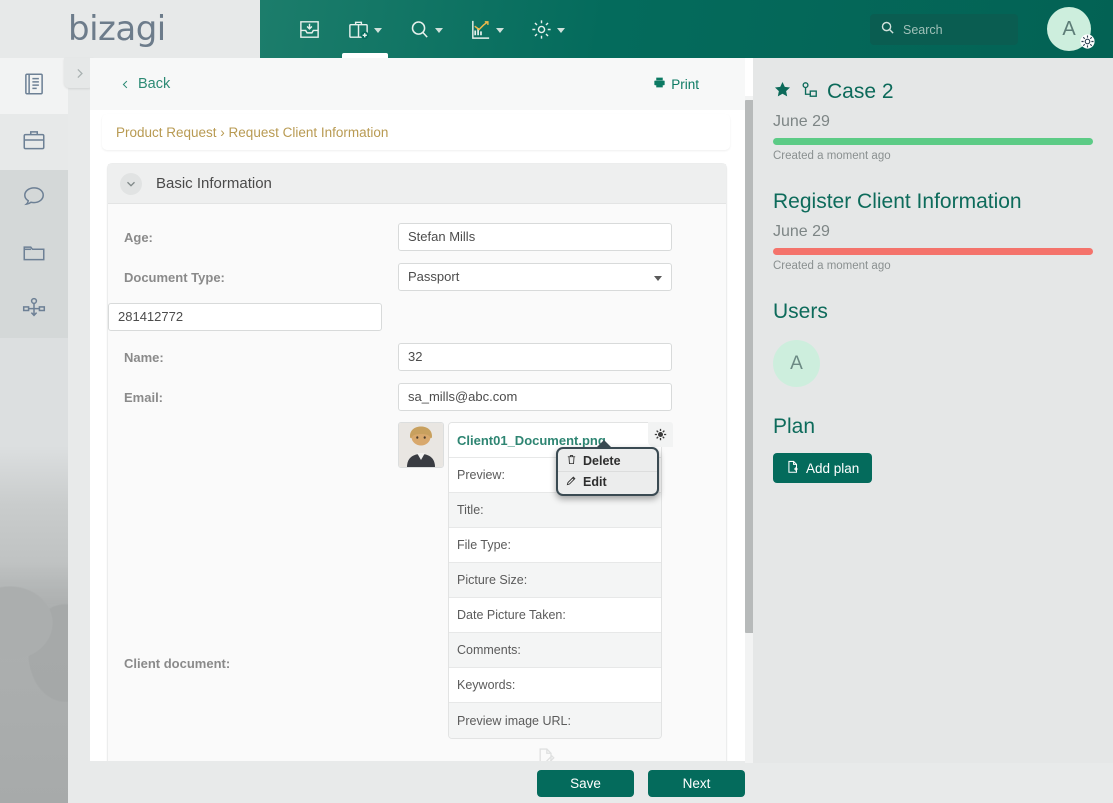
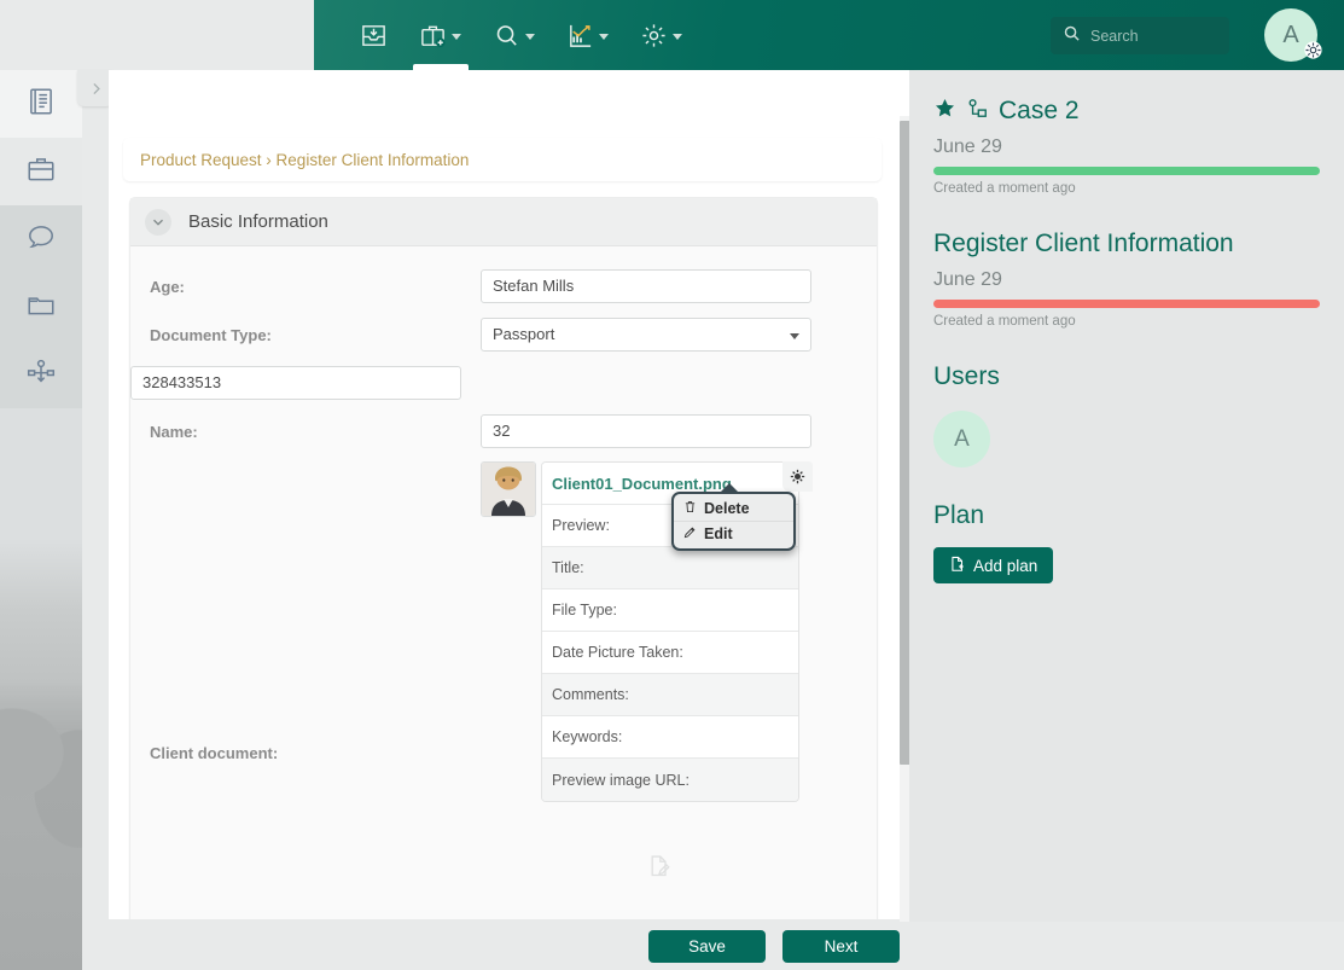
- bizagi
  Search
  A
- Back
- Print
- Product Request › Request Client Information
+ Product Request › Register Client Information
  Basic Information
  Age:
  Stefan Mills
  Document Type:
  Passport
- 281412772
+ 328433513
  Name:
  32
- Email:
- sa_mills@abc.com
  Client document:
  Client01_Document.pn
  Preview:
  Title:
  File Type:
- Picture Size:
  Date Picture Taken:
  Comments:
  Keywords:
  Preview image URL:
  Delete
  Edit
  Case 2
  June 29
  Created a moment ago
  Register Client Information
  June 29
  Created a moment ago
  Users
  A
  Plan
  Add plan
  Save
  Next
